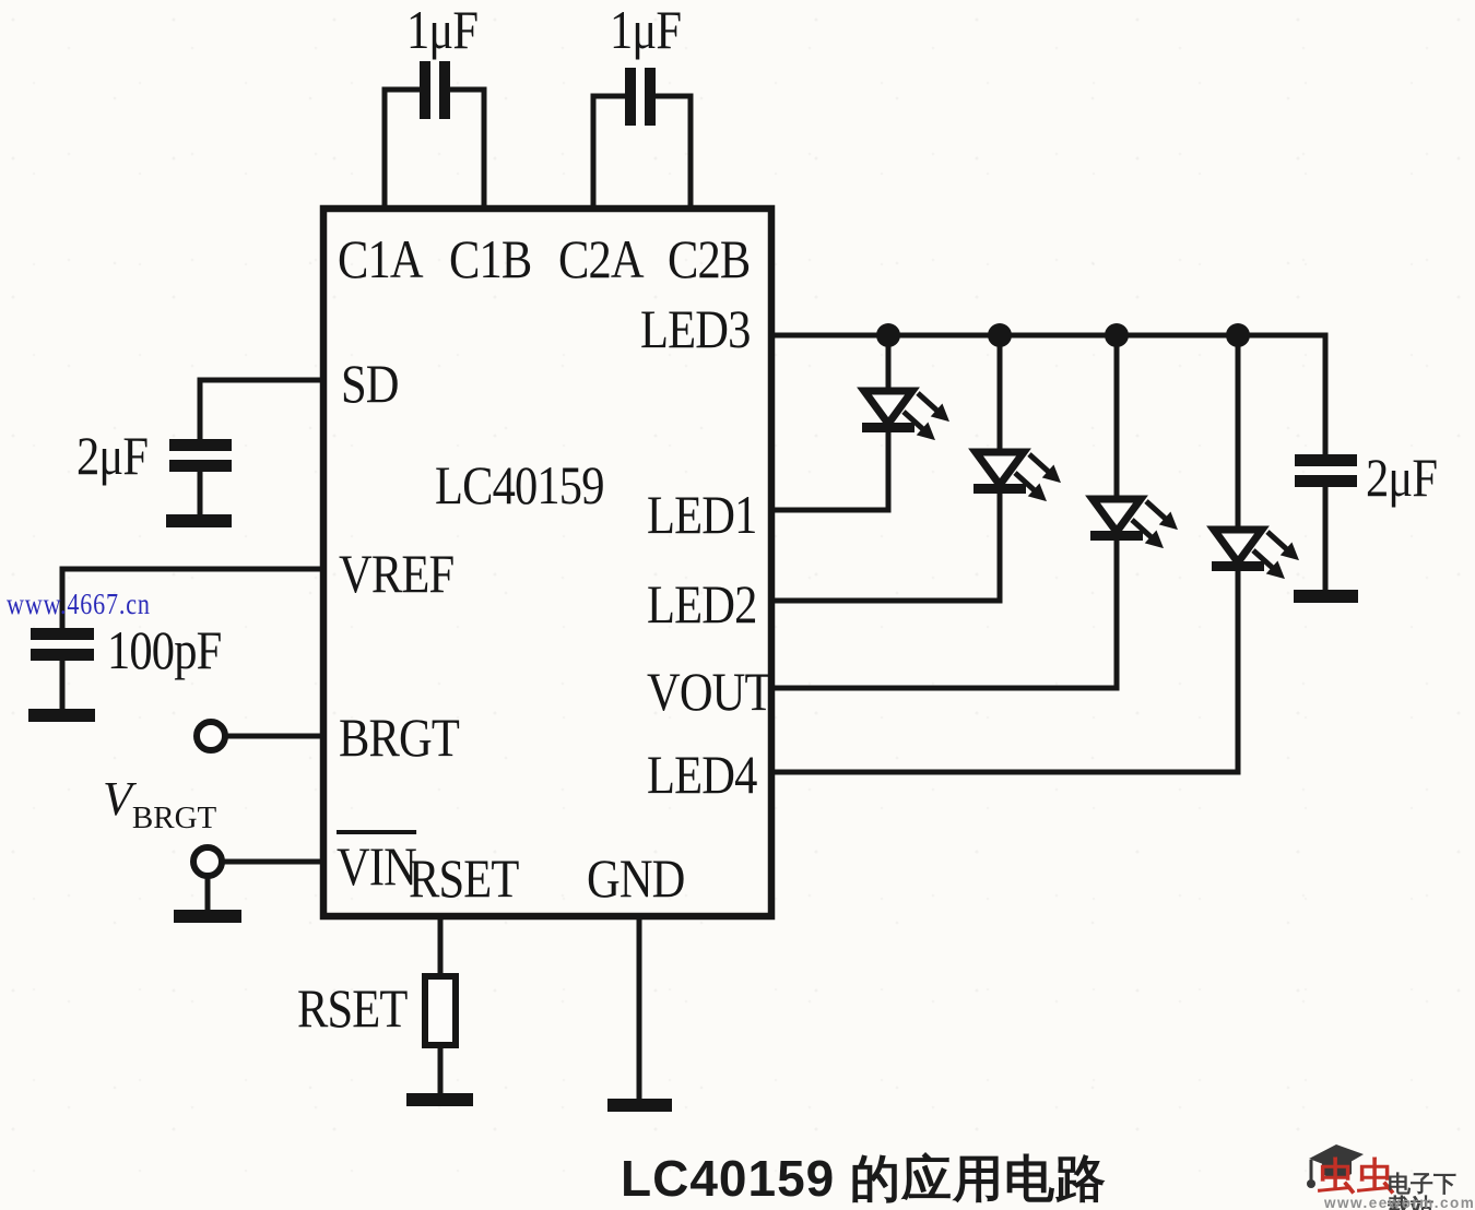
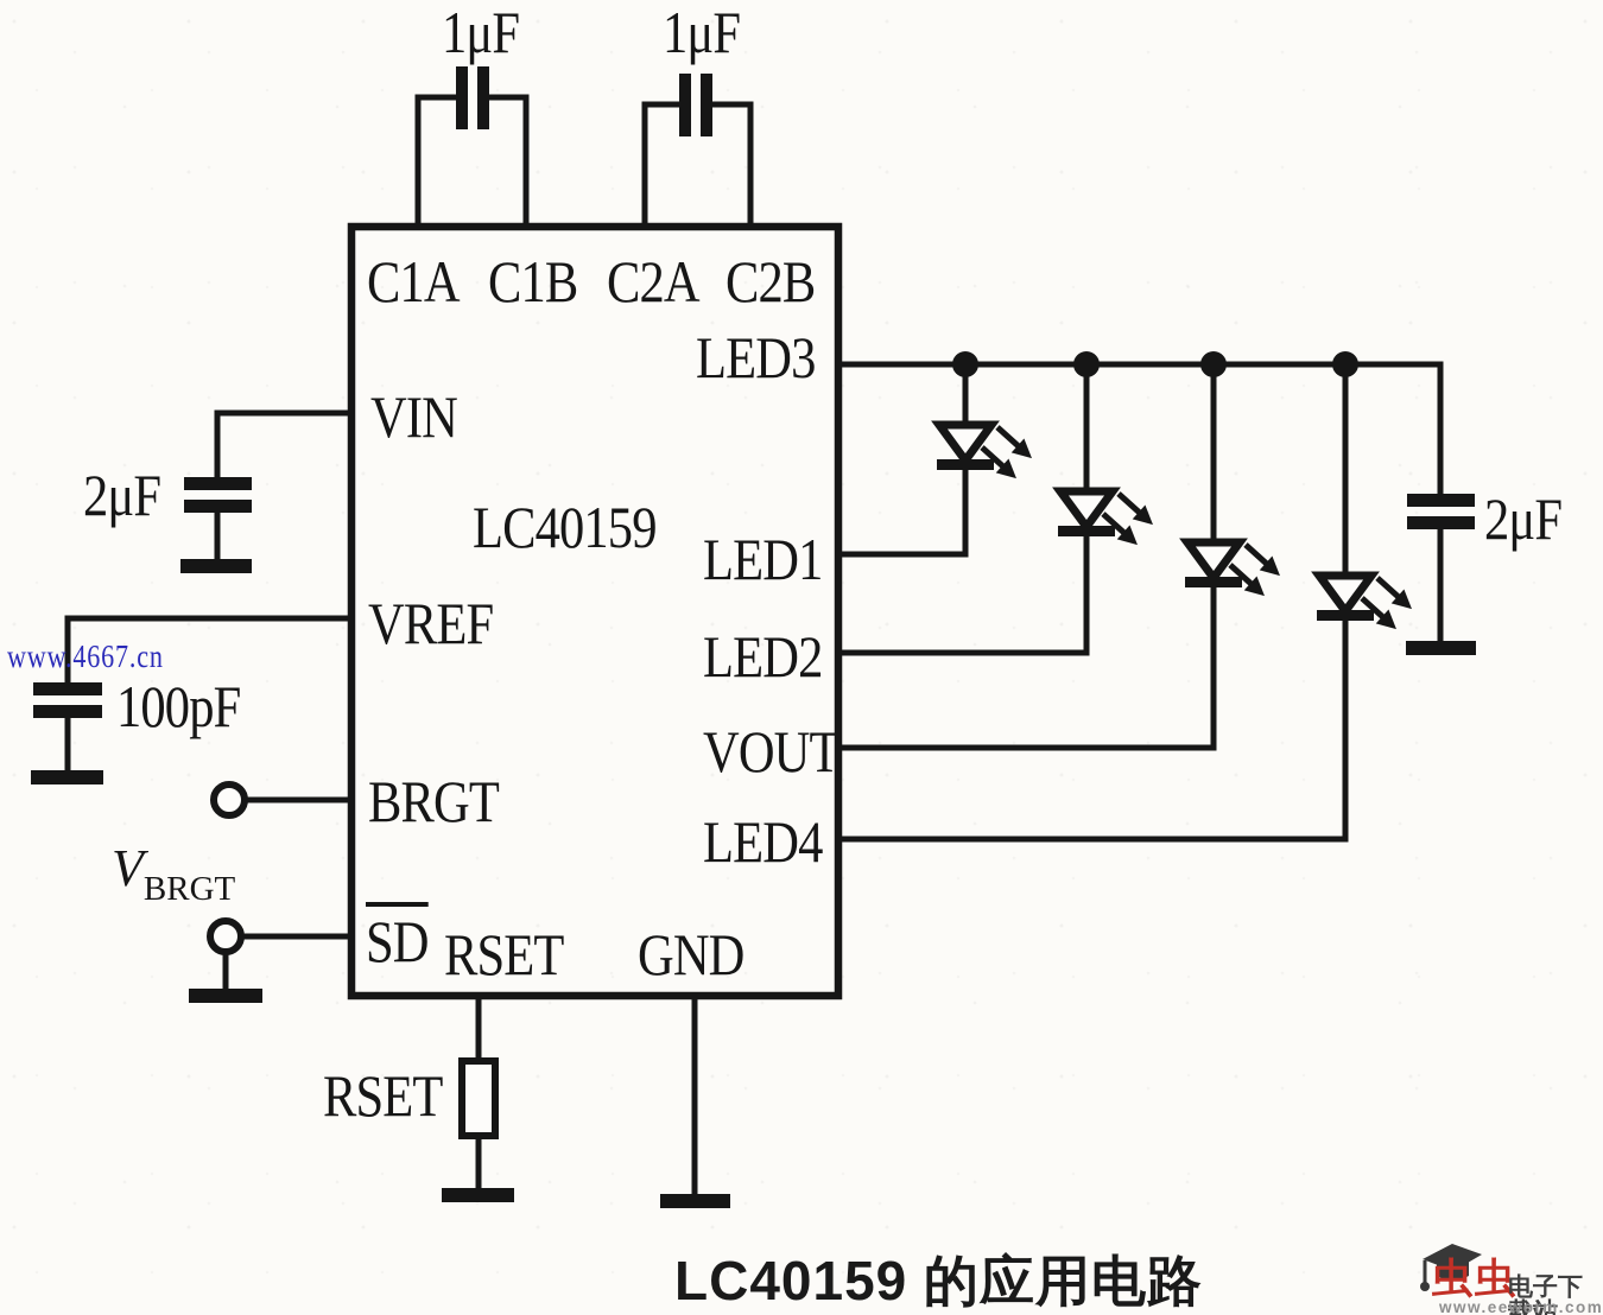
  1μF
  1μF
  2μF
  100pF
  2μF
  RSET
  VBRGT
  LC40159
  C1A
  C1B
  C2A
  C2B
- SD
+ VIN
  VREF
  BRGT
- VIN
+ SD
  LED3
  LED1
  LED2
  VOUT
  LED4
  RSET
  GND
  www.4667.cn
  LC40159 的应用电路
  虫虫
  电子下载站
  www.eeworm.com
